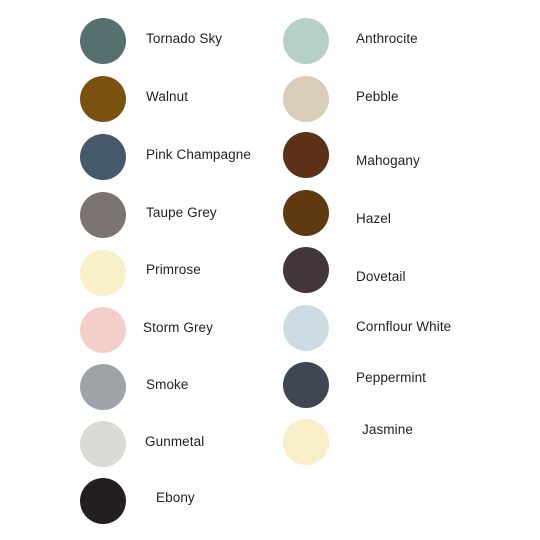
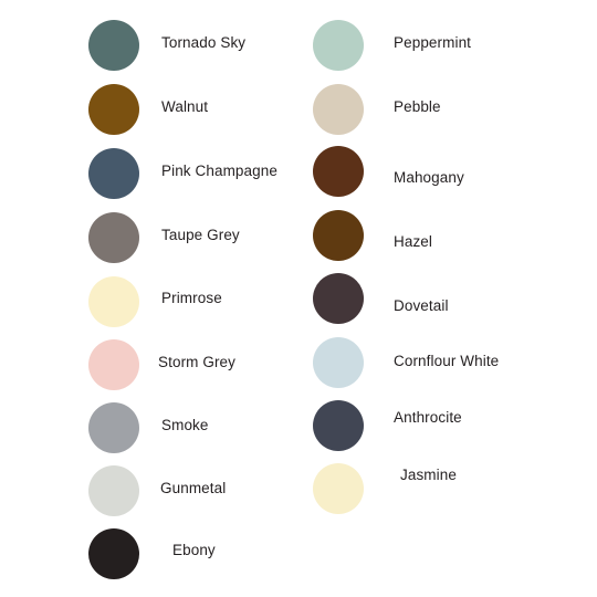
  Tornado Sky
  Walnut
  Pink Champagne
  Taupe Grey
  Primrose
  Storm Grey
  Smoke
  Gunmetal
  Ebony
- Anthrocite
+ Peppermint
  Pebble
  Mahogany
  Hazel
  Dovetail
  Cornflour White
- Peppermint
+ Anthrocite
  Jasmine
